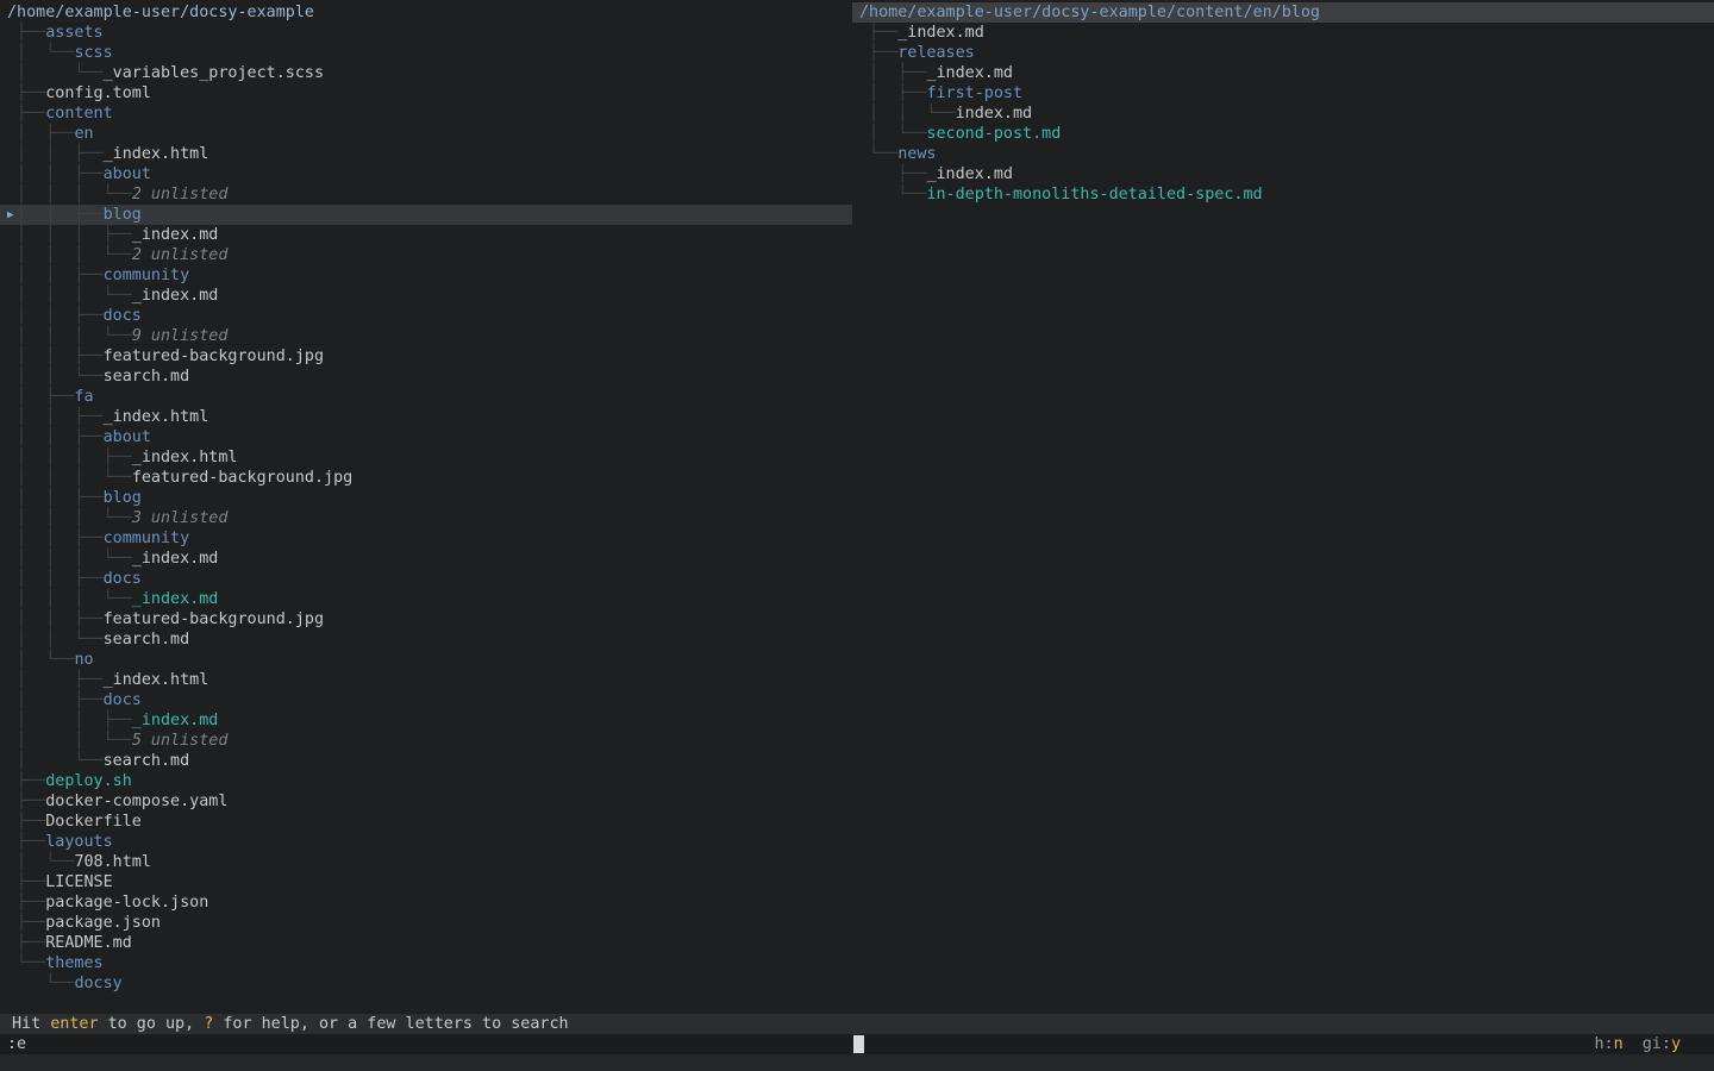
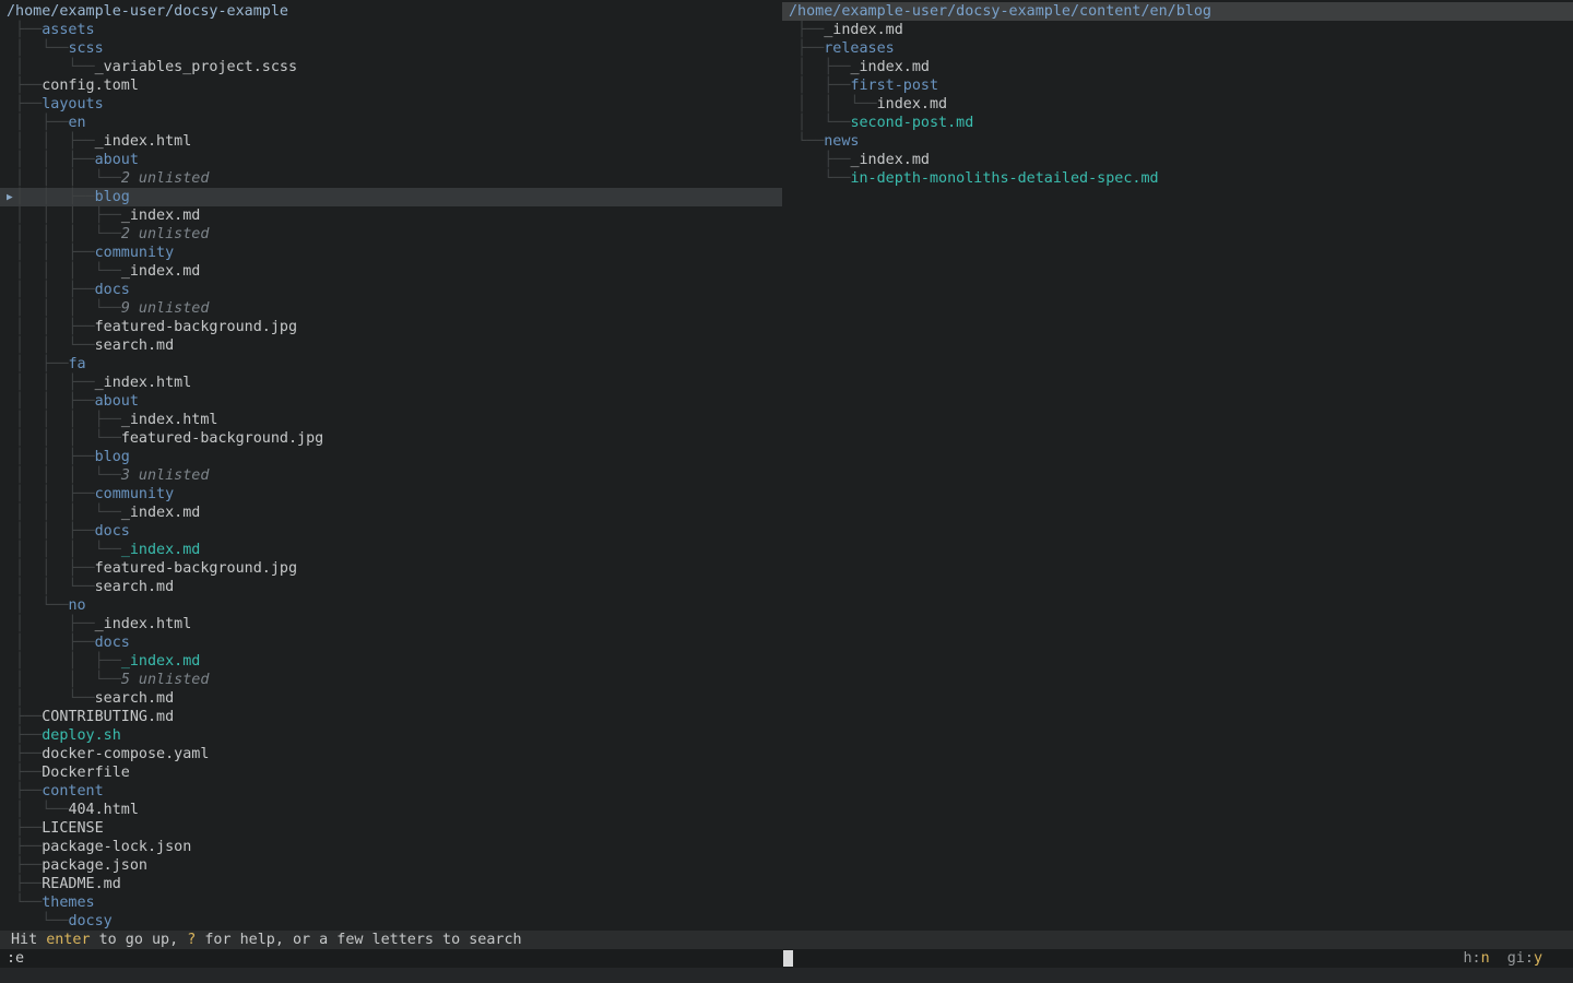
  /home/example-user/docsy-example
  ├──assets
  │ └──scss
  │ └──_variables_project.scss
  ├──config.toml
- ├──content
+ ├──layouts
  │ ├──en
  │ │ ├──_index.html
  │ │ ├──about
  │ │ │ └──2 unlisted
  ▶
  │ │ │ ├──_index.md
  │ │ │ └──2 unlisted
  │ │ ├──community
  │ │ │ └──_index.md
  │ │ ├──docs
  │ │ │ └──9 unlisted
  │ │ ├──featured-background.jpg
  │ │ └──search.md
  │ ├──fa
  │ │ ├──_index.html
  │ │ ├──about
  │ │ │ ├──_index.html
  │ │ │ └──featured-background.jpg
  │ │ ├──blog
  │ │ │ └──3 unlisted
  │ │ ├──community
  │ │ │ └──_index.md
  │ │ ├──docs
  │ │ │ └──_index.md
  │ │ ├──featured-background.jpg
  │ │ └──search.md
  │ └──no
  │ ├──_index.html
  │ ├──docs
  │ │ ├──_index.md
  │ │ └──5 unlisted
  │ └──search.md
+ ├──CONTRIBUTING.md
  ├──deploy.sh
  ├──docker-compose.yaml
  ├──Dockerfile
- ├──layouts
+ ├──content
- │ └──708.html
+ │ └──404.html
  ├──LICENSE
  ├──package-lock.json
  ├──package.json
  ├──README.md
  └──themes
  └──docsy
  /home/example-user/docsy-example/content/en/blog
  ├──_index.md
  ├──releases
  │ ├──_index.md
  │ ├──first-post
  │ │ └──index.md
  │ └──second-post.md
  └──news
  ├──_index.md
  └──in-depth-monoliths-detailed-spec.md
  Hit enter to go up, ? for help, or a few letters to search
  :e
  h:n gi:y
